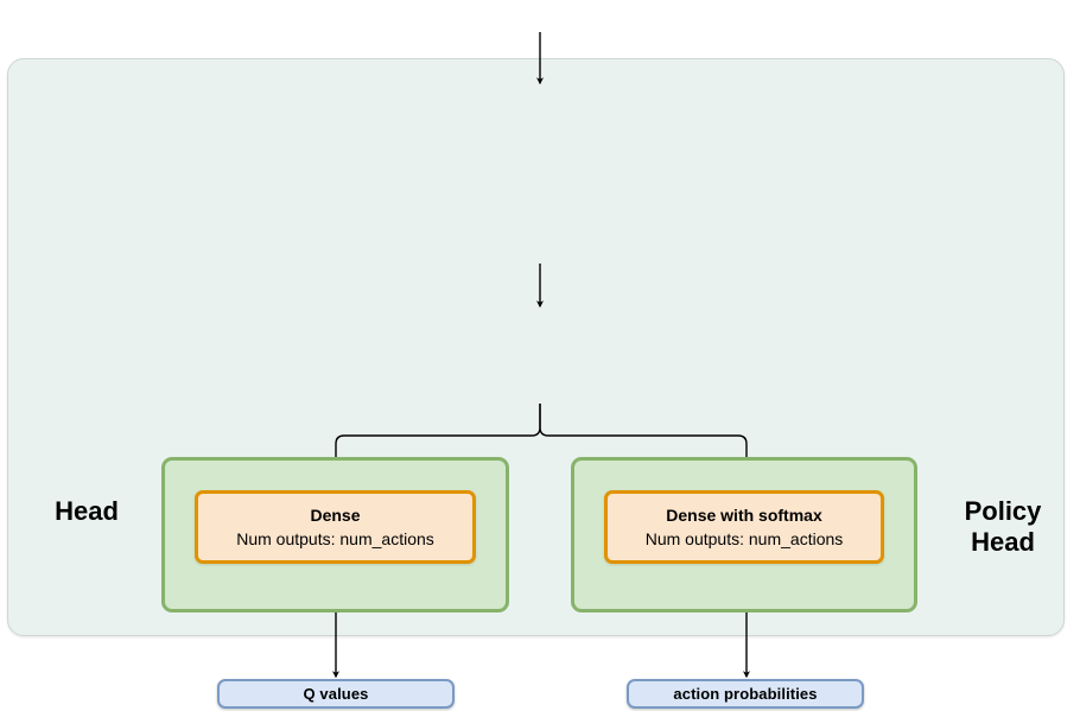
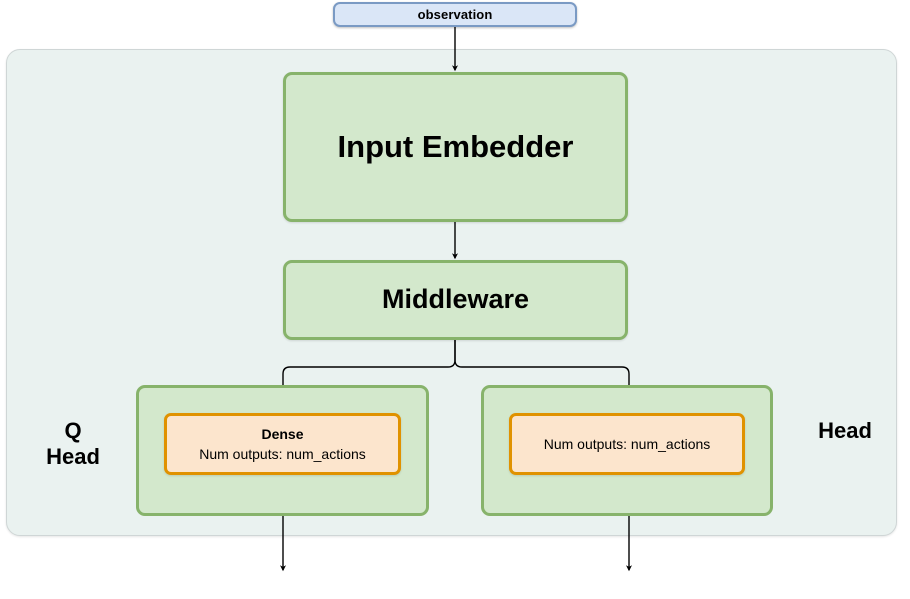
+ observation
+ Input Embedder
+ Middleware
+ Q
  Head
  Dense
  Num outputs: num_actions
- Policy
  Head
- Dense with softmax
  Num outputs: num_actions
- Q values
- action probabilities
